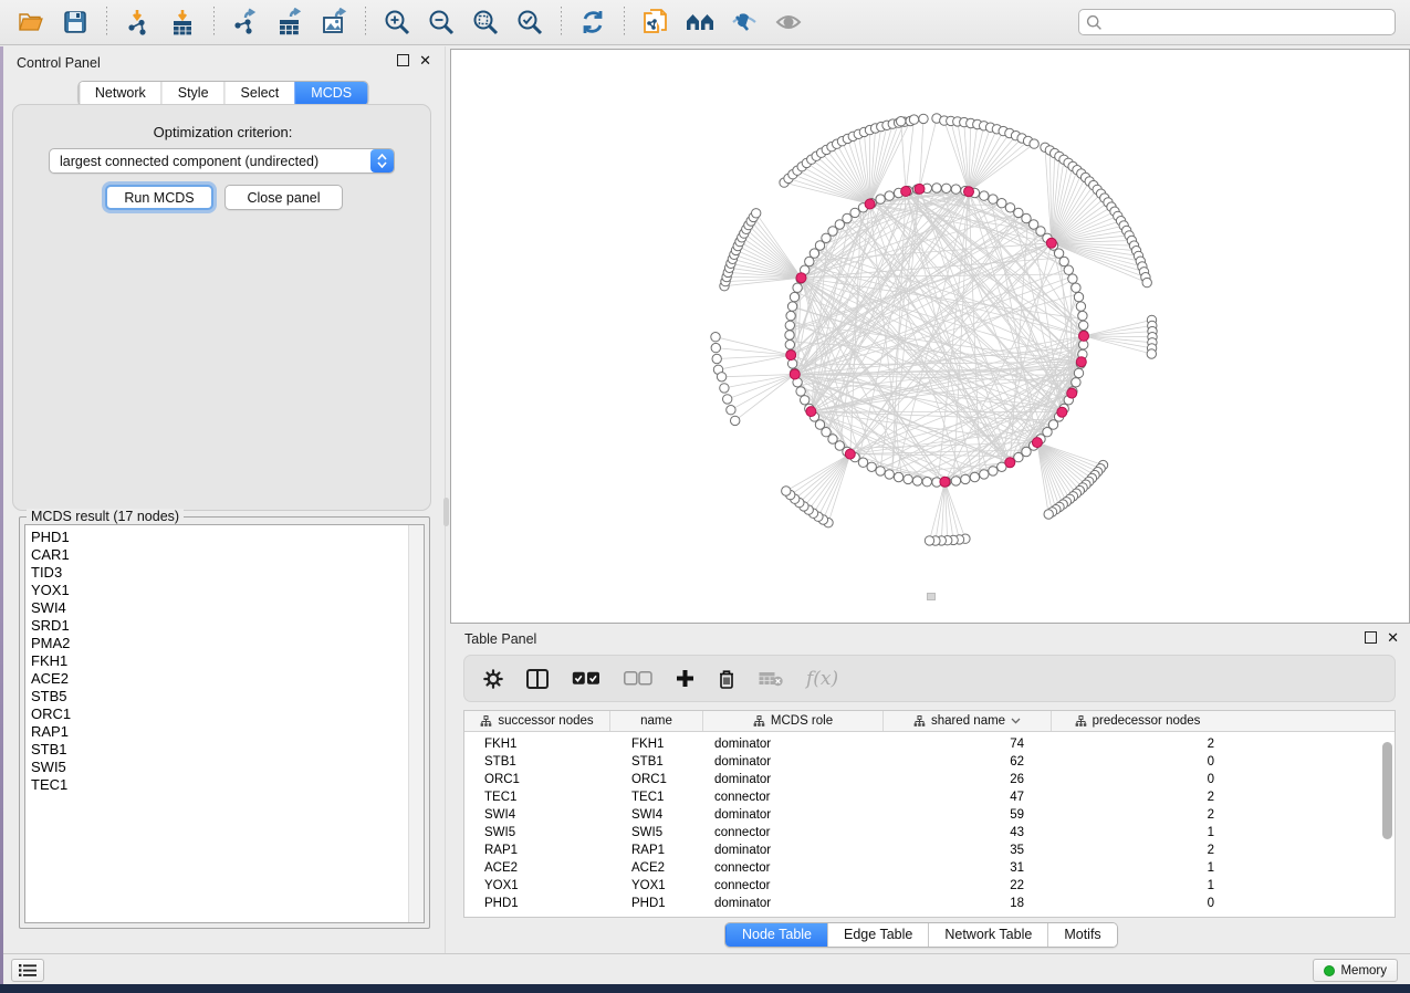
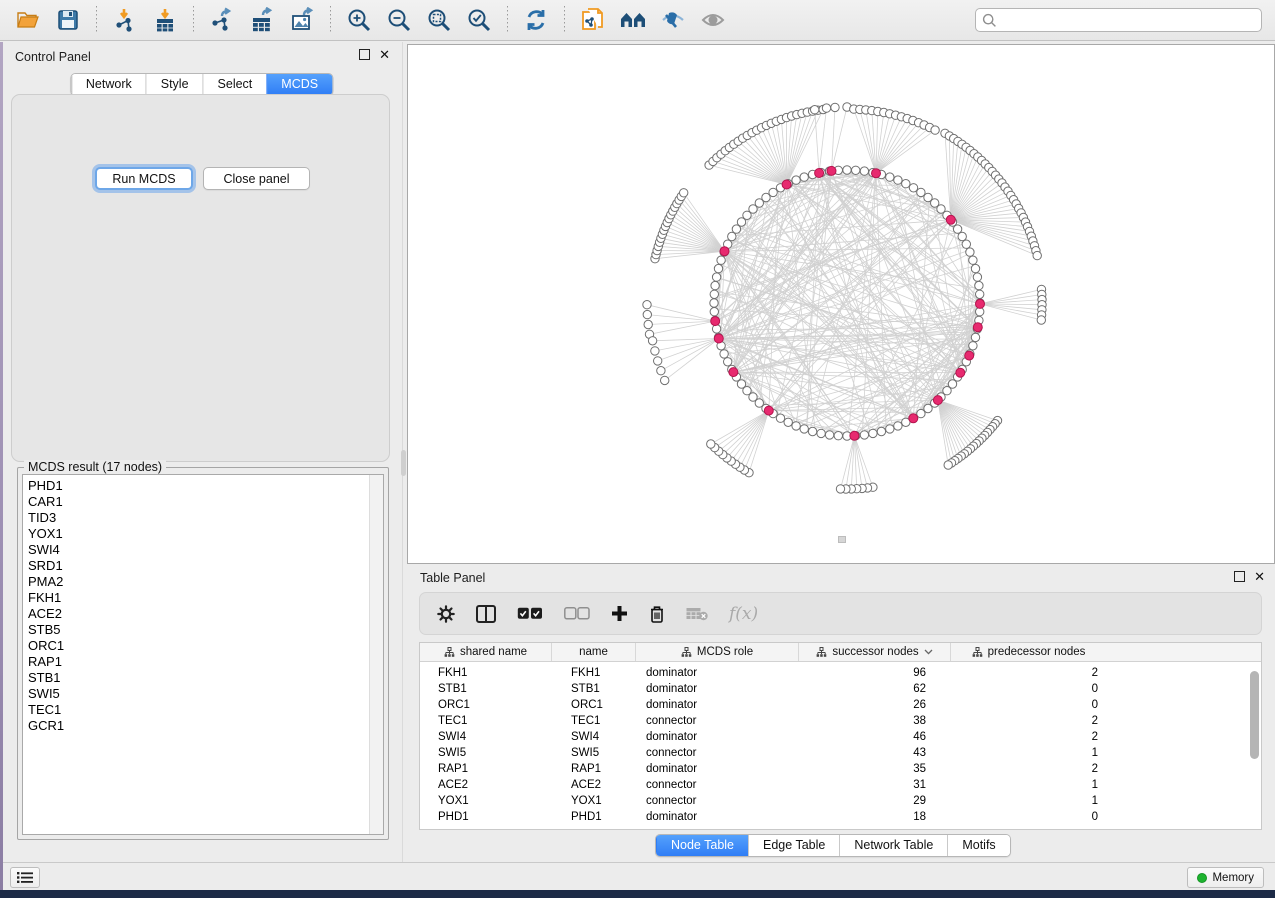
  Control Panel
  ✕
  Network
  Style
  Select
  MCDS
- Optimization criterion:
- largest connected component (undirected)
  Run MCDS
  Close panel
  MCDS result (17 nodes)
  PHD1
  CAR1
  TID3
  YOX1
  SWI4
  SRD1
  PMA2
  FKH1
  ACE2
  STB5
  ORC1
  RAP1
  STB1
  SWI5
  TEC1
+ GCR1
  Table Panel
  ✕
  f(x)
- successor nodes
+ shared name
  name
  MCDS role
- shared name
+ successor nodes
  predecessor nodes
  FKH1
  FKH1
  dominator
- 74
+ 96
  2
  STB1
  STB1
  dominator
  62
  0
  ORC1
  ORC1
  dominator
  26
  0
  TEC1
  TEC1
  connector
- 47
+ 38
  2
  SWI4
  SWI4
  dominator
- 59
+ 46
  2
  SWI5
  SWI5
  connector
  43
  1
  RAP1
  RAP1
  dominator
  35
  2
  ACE2
  ACE2
  connector
  31
  1
  YOX1
  YOX1
  connector
- 22
+ 29
  1
  PHD1
  PHD1
  dominator
  18
  0
  Node Table
  Edge Table
  Network Table
  Motifs
  Memory
